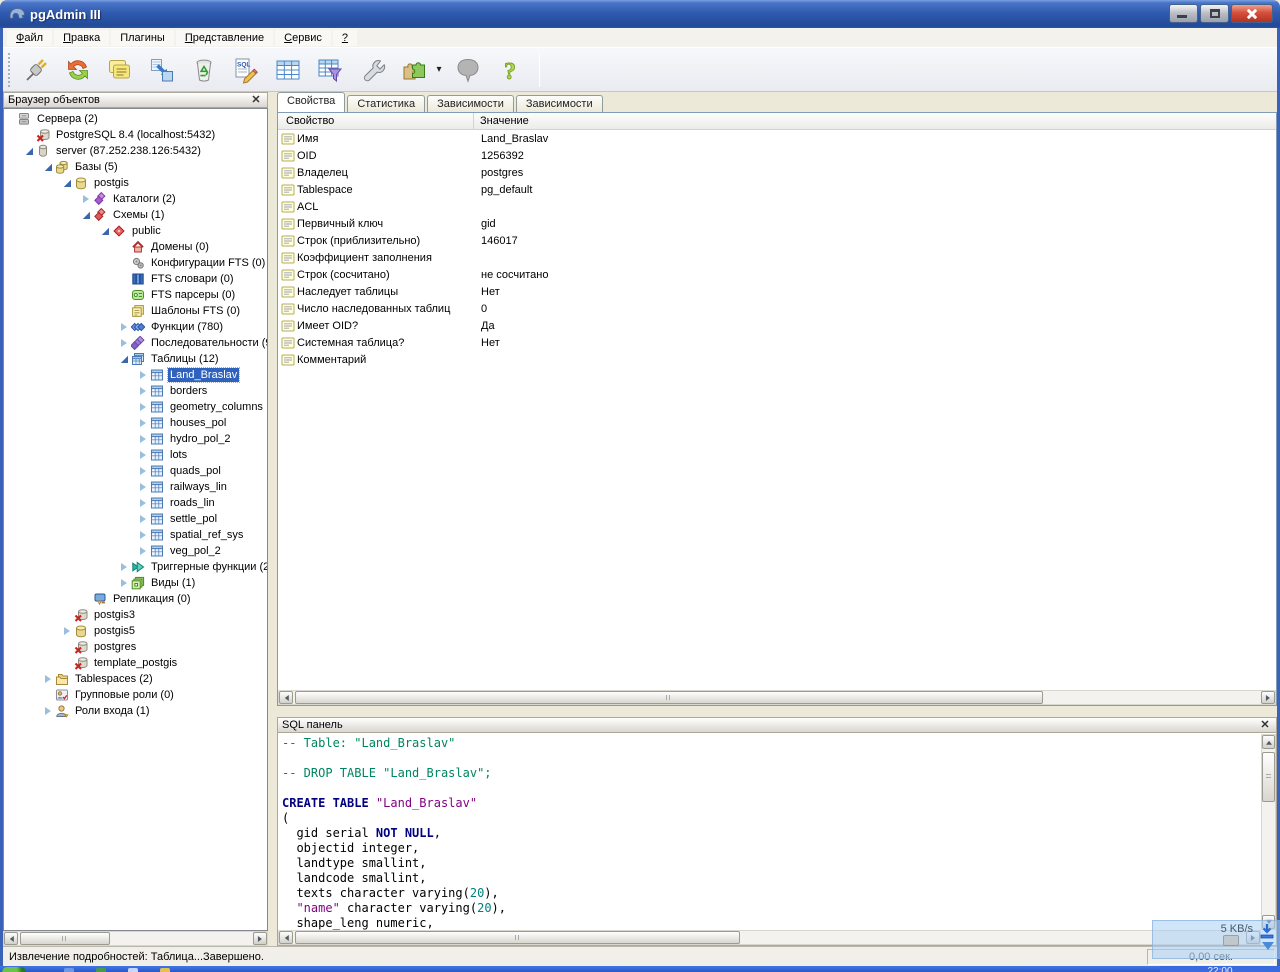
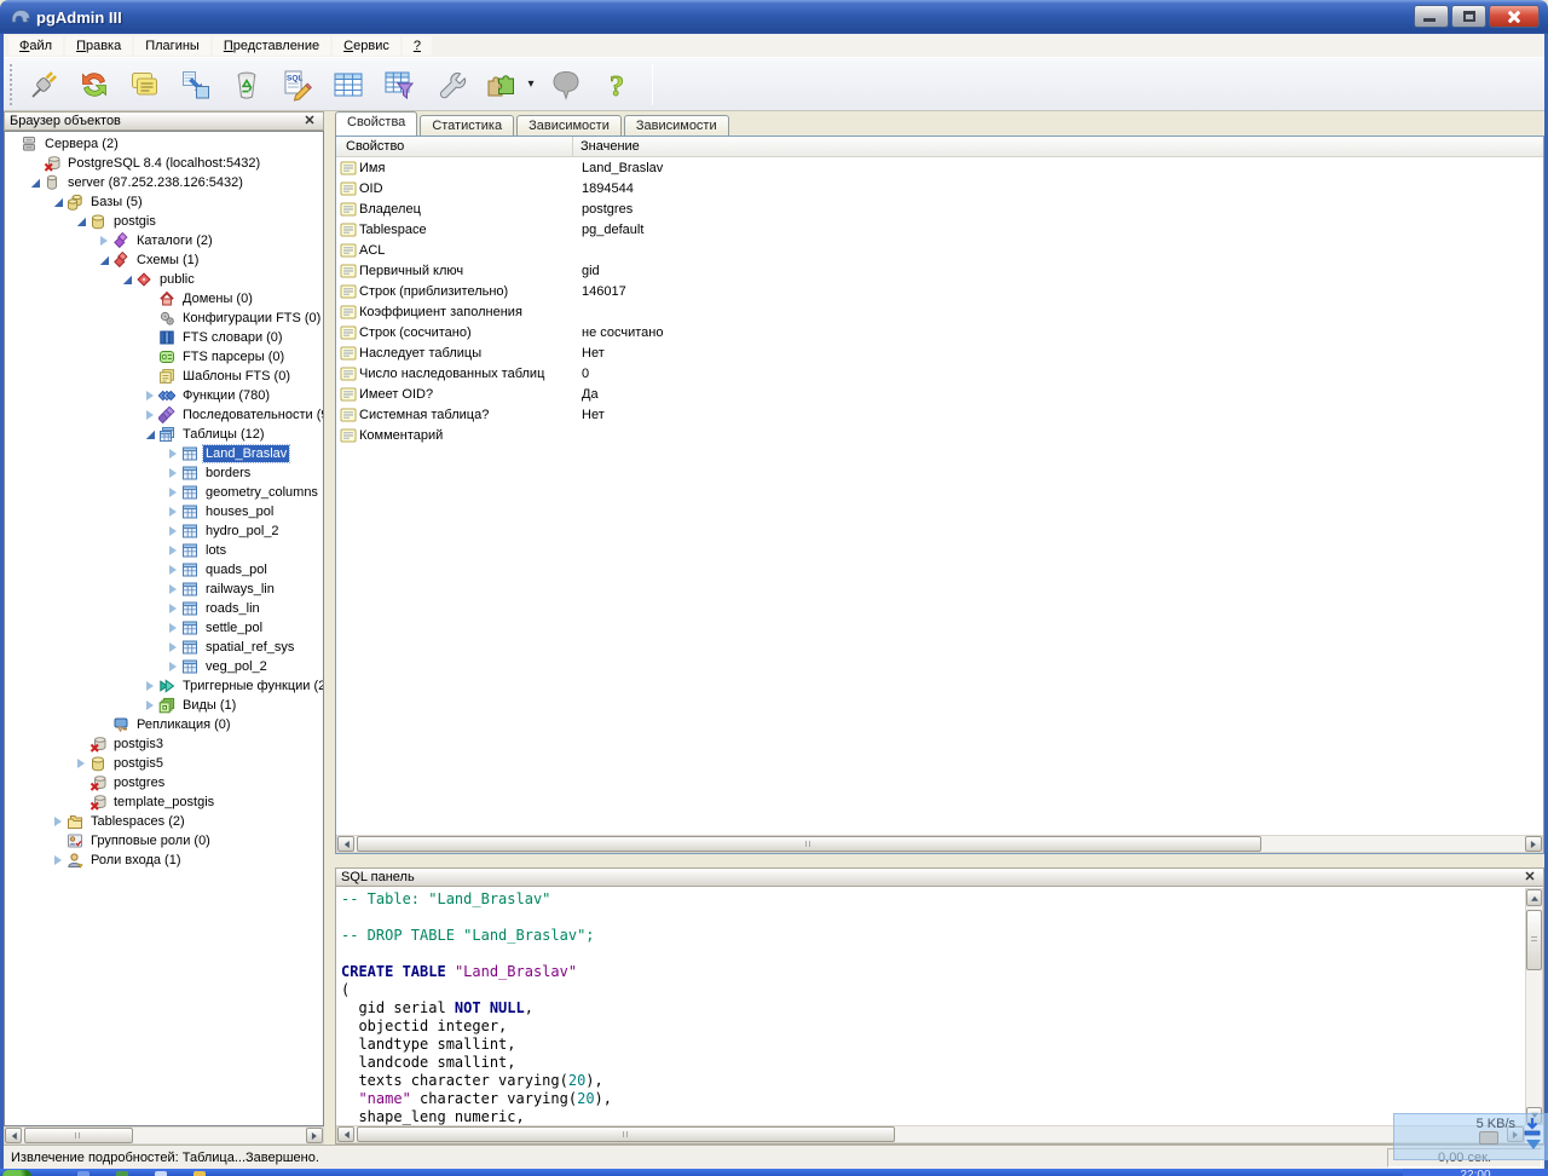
  pgAdmin III
  Файл
  Правка
  Плагины
  Представление
  Сервис
  ?
  ▾
  ?
  Браузер объектов
  ✕
  Сервера (2)
  PostgreSQL 8.4 (localhost:5432)
  server (87.252.238.126:5432)
  Базы (5)
  postgis
  Каталоги (2)
  Схемы (1)
  public
  Домены (0)
  Конфигурации FTS (0)
  FTS словари (0)
  FTS парсеры (0)
  Шаблоны FTS (0)
  Функции (780)
  Последовательности (
  Таблицы (12)
  Land_Braslav
  borders
  geometry_columns
  houses_pol
  hydro_pol_2
  lots
  quads_pol
  railways_lin
  roads_lin
  settle_pol
  spatial_ref_sys
  veg_pol_2
  Триггерные функции (2
  Виды (1)
  Репликация (0)
  postgis3
  postgis5
  postgres
  template_postgis
  Tablespaces (2)
  Групповые роли (0)
  Роли входа (1)
  Свойства
  Статистика
  Зависимости
  Зависимости
  Свойство
  Значение
  Имя
  Land_Braslav
  OID
- 1256392
+ 1894544
  Владелец
  postgres
  Tablespace
  pg_default
  ACL
  Первичный ключ
  gid
  Строк (приблизительно)
  146017
  Коэффициент заполнения
  Строк (сосчитано)
  не сосчитано
  Наследует таблицы
  Нет
  Число наследованных таблиц
  0
  Имеет OID?
  Да
  Системная таблица?
  Нет
  Комментарий
  SQL панель
  ✕
  -- Table: "Land_Braslav"
  -- DROP TABLE "Land_Braslav";
  CREATE TABLE "Land_Braslav"
  (
  gid serial NOT NULL,
  objectid integer,
  landtype smallint,
  landcode smallint,
  texts character varying(20),
  "name" character varying(20),
  shape_leng numeric,
  Извлечение подробностей: Таблица...Завершено.
  0,00 сек.
  5 KB/s
